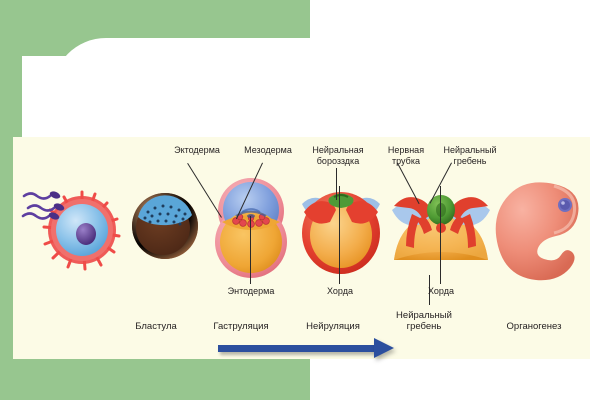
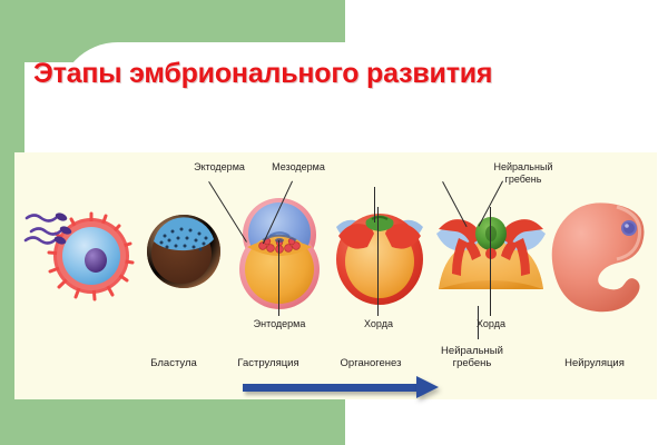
+ Этапы эмбрионального развития
  Эктодерма
  Мезодерма
- Нейральная
- борозздка
- Нервная
- трубка
  Нейральный
  гребень
  Энтодерма
  Хорда
  Хорда
  Бластула
  Гаструляция
- Нейруляция
+ Органогенез
  Нейральный
  гребень
- Органогенез
+ Нейруляция
